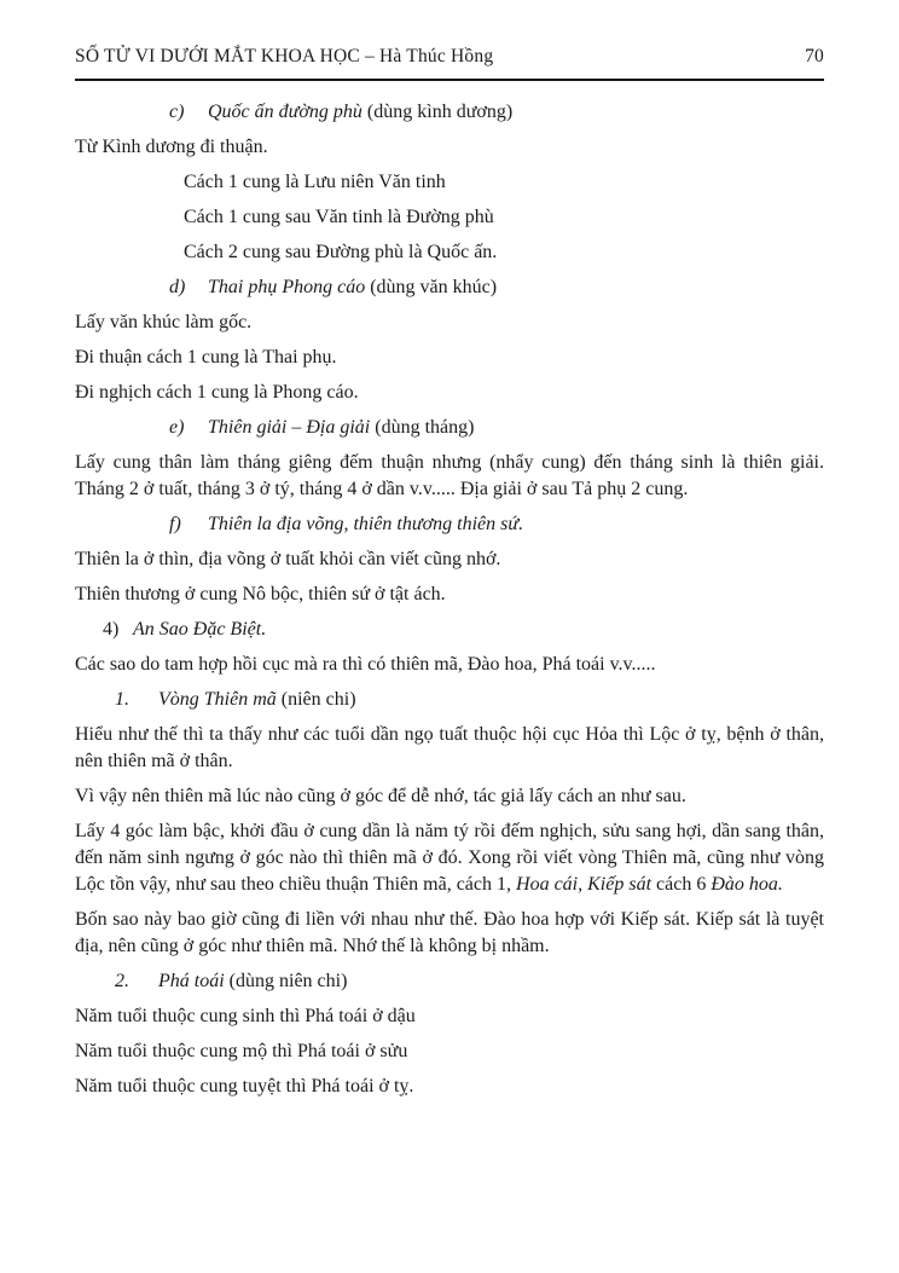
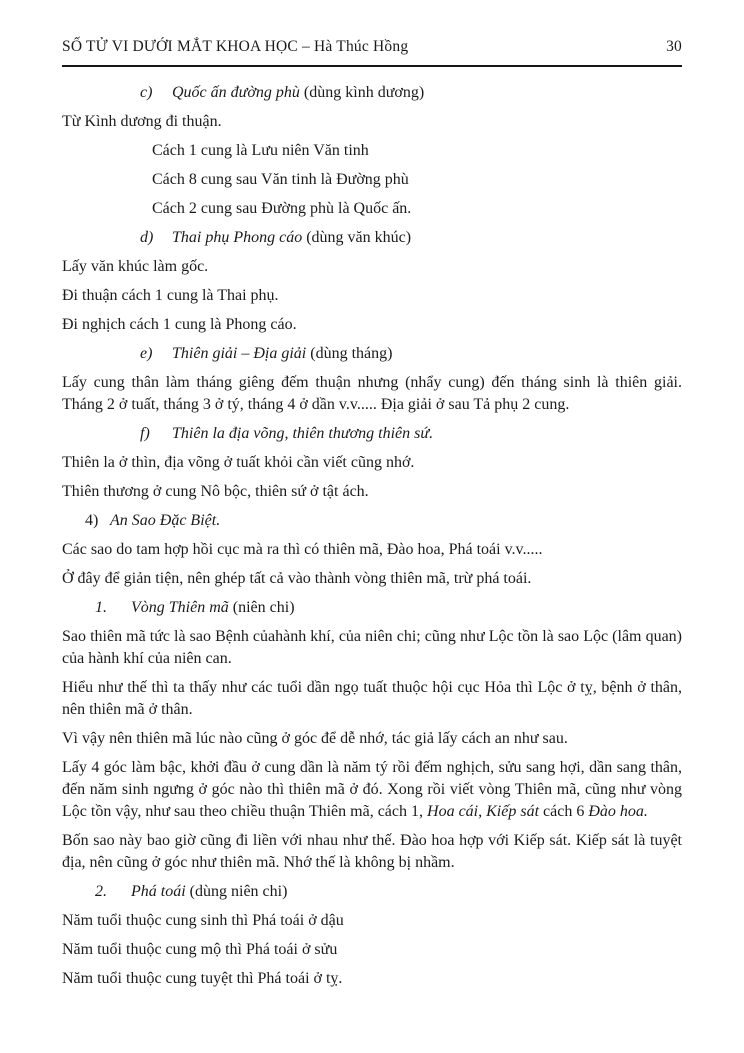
  SỐ TỬ VI DƯỚI MẮT KHOA HỌC – Hà Thúc Hồng
- 70
+ 30
  c) Quốc ấn đường phù (dùng kình dương)
  Từ Kình dương đi thuận.
  Cách 1 cung là Lưu niên Văn tinh
- Cách 1 cung sau Văn tinh là Đường phù
+ Cách 8 cung sau Văn tinh là Đường phù
  Cách 2 cung sau Đường phù là Quốc ấn.
  d) Thai phụ Phong cáo (dùng văn khúc)
  Lấy văn khúc làm gốc.
  Đi thuận cách 1 cung là Thai phụ.
  Đi nghịch cách 1 cung là Phong cáo.
  e) Thiên giải – Địa giải (dùng tháng)
  Lấy cung thân làm tháng giêng đếm thuận nhưng (nhẩy cung) đến tháng sinh là thiên giải. Tháng 2 ở tuất, tháng 3 ở tý, tháng 4 ở dần v.v..... Địa giải ở sau Tả phụ 2 cung.
  f) Thiên la địa võng, thiên thương thiên sứ.
  Thiên la ở thìn, địa võng ở tuất khỏi cần viết cũng nhớ.
  Thiên thương ở cung Nô bộc, thiên sứ ở tật ách.
  4) An Sao Đặc Biệt.
  Các sao do tam hợp hồi cục mà ra thì có thiên mã, Đào hoa, Phá toái v.v.....
+ Ở đây để giản tiện, nên ghép tất cả vào thành vòng thiên mã, trừ phá toái.
  1. Vòng Thiên mã (niên chi)
+ Sao thiên mã tức là sao Bệnh củahành khí, của niên chi; cũng như Lộc tồn là sao Lộc (lâm quan) của hành khí của niên can.
  Hiểu như thế thì ta thấy như các tuổi dần ngọ tuất thuộc hội cục Hỏa thì Lộc ở tỵ, bệnh ở thân, nên thiên mã ở thân.
  Vì vậy nên thiên mã lúc nào cũng ở góc để dễ nhớ, tác giả lấy cách an như sau.
  Lấy 4 góc làm bậc, khởi đầu ở cung dần là năm tý rồi đếm nghịch, sửu sang hợi, dần sang thân, đến năm sinh ngưng ở góc nào thì thiên mã ở đó. Xong rồi viết vòng Thiên mã, cũng như vòng Lộc tồn vậy, như sau theo chiều thuận Thiên mã, cách 1, Hoa cái, Kiếp sát cách 6 Đào hoa.
  Bốn sao này bao giờ cũng đi liền với nhau như thế. Đào hoa hợp với Kiếp sát. Kiếp sát là tuyệt địa, nên cũng ở góc như thiên mã. Nhớ thế là không bị nhầm.
  2. Phá toái (dùng niên chi)
  Năm tuổi thuộc cung sinh thì Phá toái ở dậu
  Năm tuổi thuộc cung mộ thì Phá toái ở sửu
  Năm tuổi thuộc cung tuyệt thì Phá toái ở tỵ.
